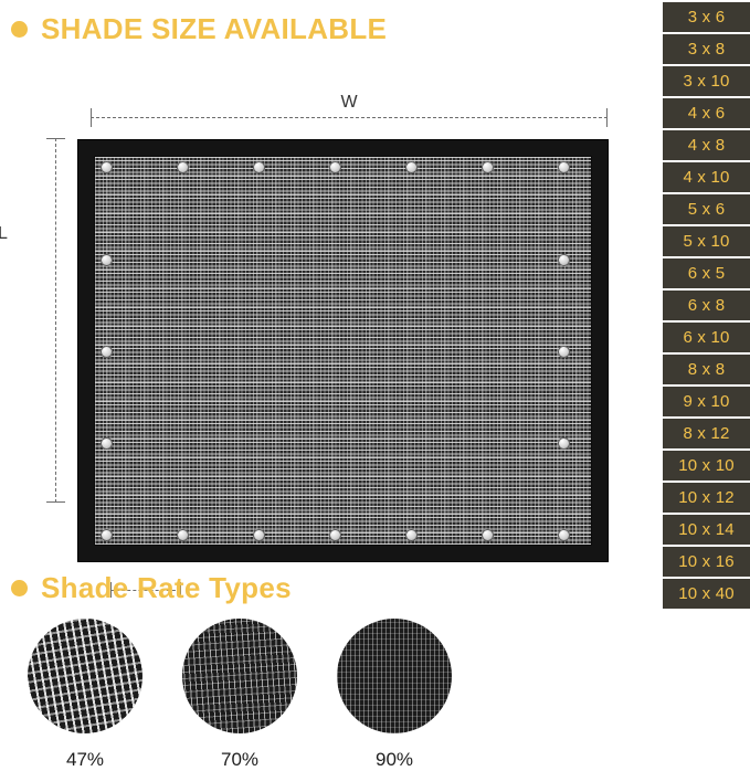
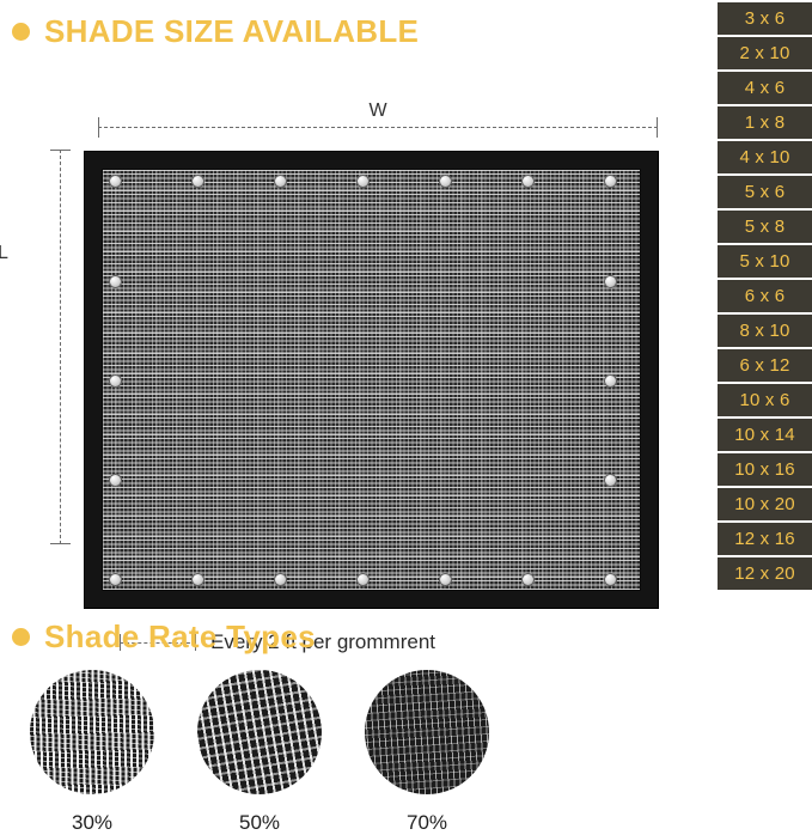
  SHADE SIZE AVAILABLE
  W
  L
+ Every 2 ft per grommrent
  Shade Rate Types
+ 30%
- 47%
+ 50%
  70%
- 90%
  3 x 6
- 3 x 8
- 3 x 10
+ 2 x 10
  4 x 6
- 4 x 8
+ 1 x 8
  4 x 10
  5 x 6
+ 5 x 8
  5 x 10
- 6 x 5
+ 6 x 6
- 6 x 8
- 6 x 10
- 8 x 8
- 9 x 10
+ 8 x 10
- 8 x 12
+ 6 x 12
- 10 x 10
+ 10 x 6
- 10 x 12
  10 x 14
  10 x 16
- 10 x 40
+ 10 x 20
+ 12 x 16
+ 12 x 20
